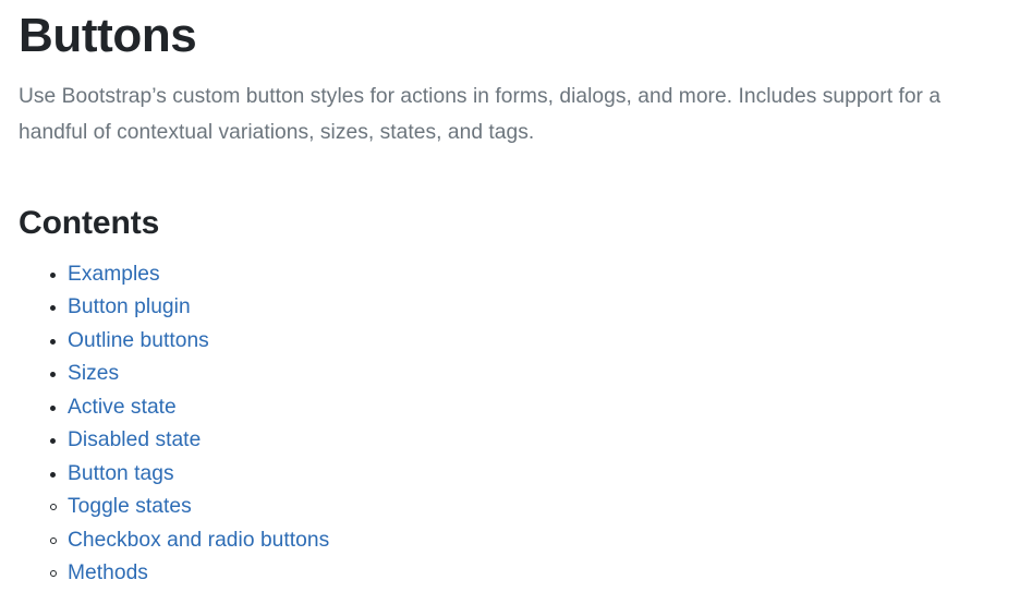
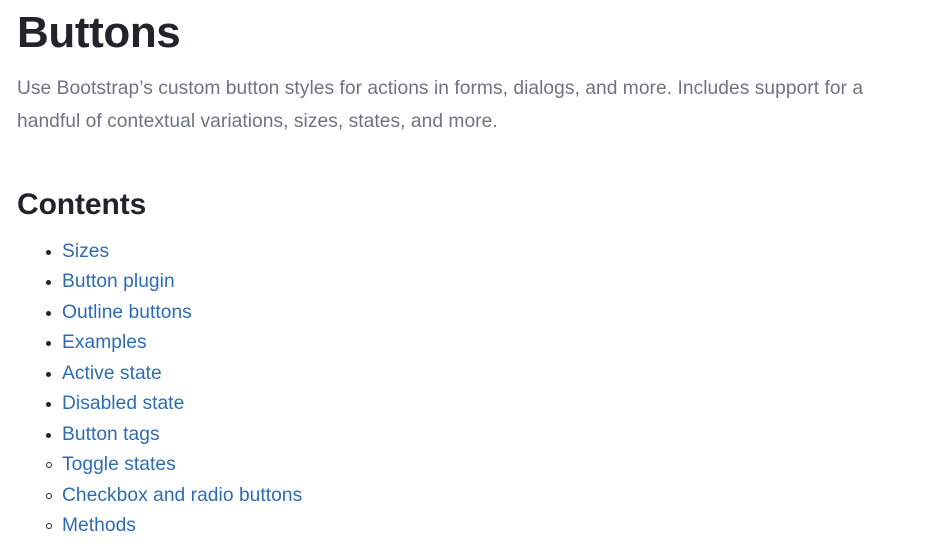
  Buttons
- Use Bootstrap’s custom button styles for actions in forms, dialogs, and more. Includes support for a handful of contextual variations, sizes, states, and tags.
+ Use Bootstrap’s custom button styles for actions in forms, dialogs, and more. Includes support for a handful of contextual variations, sizes, states, and more.
  Contents
- Examples
+ Sizes
  Button plugin
  Outline buttons
- Sizes
+ Examples
  Active state
  Disabled state
  Button tags
  Toggle states
  Checkbox and radio buttons
  Methods
